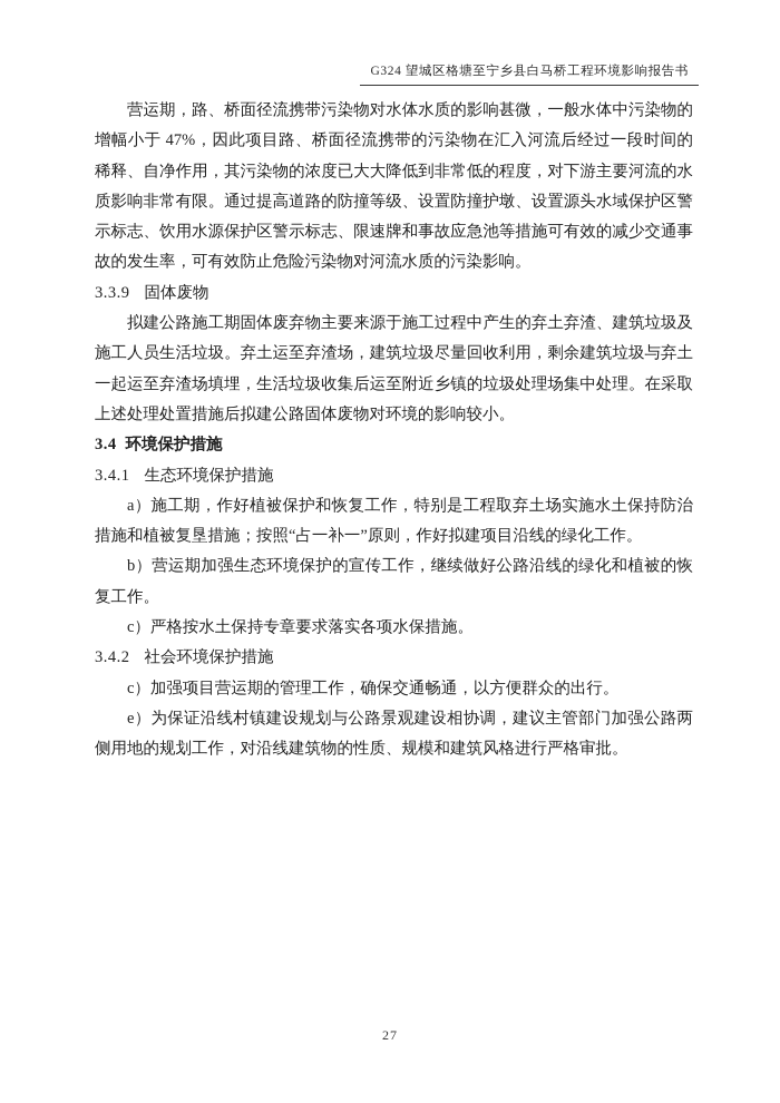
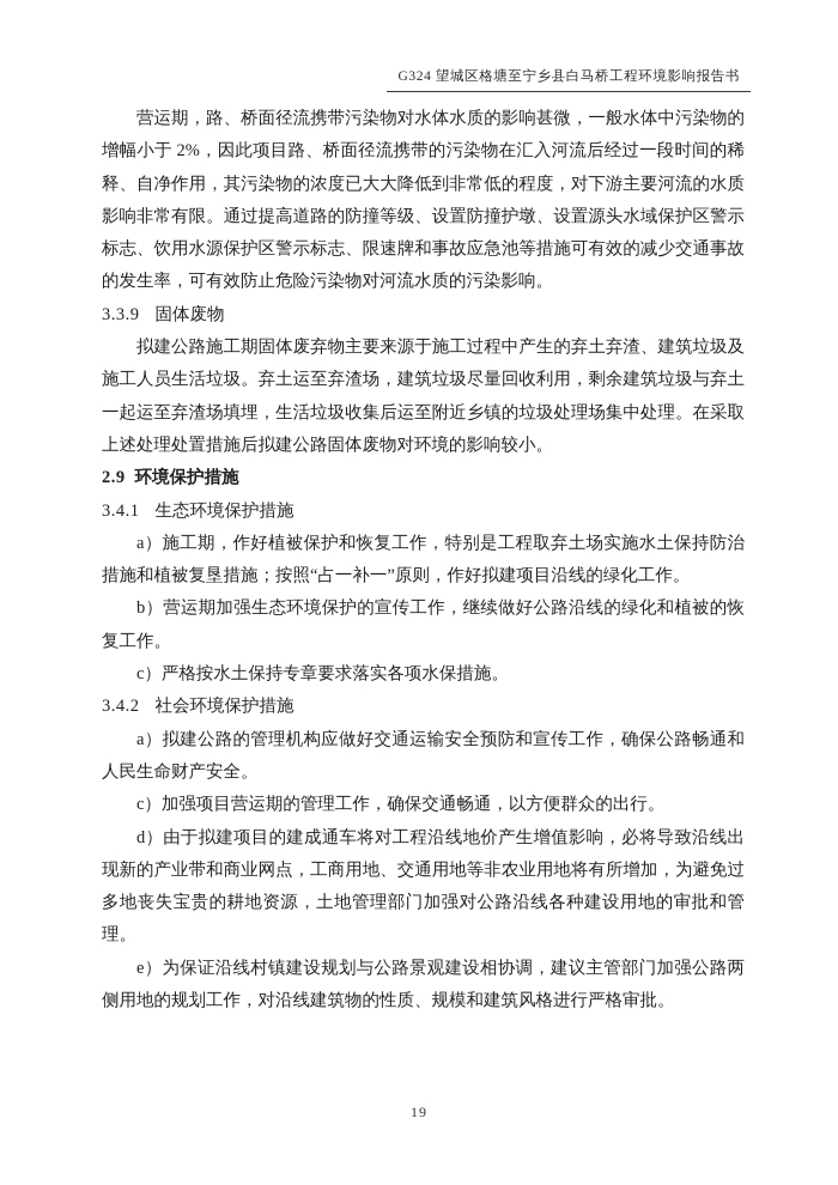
  G324 望城区格塘至宁乡县白马桥工程环境影响报告书
- 营运期，路、桥面径流携带污染物对水体水质的影响甚微，一般水体中污染物的增幅小于 47%，因此项目路、桥面径流携带的污染物在汇入河流后经过一段时间的稀释、自净作用，其污染物的浓度已大大降低到非常低的程度，对下游主要河流的水质影响非常有限。通过提高道路的防撞等级、设置防撞护墩、设置源头水域保护区警示标志、饮用水源保护区警示标志、限速牌和事故应急池等措施可有效的减少交通事故的发生率，可有效防止危险污染物对河流水质的污染影响。
+ 营运期，路、桥面径流携带污染物对水体水质的影响甚微，一般水体中污染物的增幅小于 2%，因此项目路、桥面径流携带的污染物在汇入河流后经过一段时间的稀释、自净作用，其污染物的浓度已大大降低到非常低的程度，对下游主要河流的水质影响非常有限。通过提高道路的防撞等级、设置防撞护墩、设置源头水域保护区警示标志、饮用水源保护区警示标志、限速牌和事故应急池等措施可有效的减少交通事故的发生率，可有效防止危险污染物对河流水质的污染影响。
  3.3.9 固体废物
  拟建公路施工期固体废弃物主要来源于施工过程中产生的弃土弃渣、建筑垃圾及施工人员生活垃圾。弃土运至弃渣场，建筑垃圾尽量回收利用，剩余建筑垃圾与弃土一起运至弃渣场填埋，生活垃圾收集后运至附近乡镇的垃圾处理场集中处理。在采取上述处理处置措施后拟建公路固体废物对环境的影响较小。
- 3.4 环境保护措施
+ 2.9 环境保护措施
  3.4.1 生态环境保护措施
  a）施工期，作好植被保护和恢复工作，特别是工程取弃土场实施水土保持防治措施和植被复垦措施；按照“占一补一”原则，作好拟建项目沿线的绿化工作。
  b）营运期加强生态环境保护的宣传工作，继续做好公路沿线的绿化和植被的恢复工作。
  c）严格按水土保持专章要求落实各项水保措施。
  3.4.2 社会环境保护措施
+ a）拟建公路的管理机构应做好交通运输安全预防和宣传工作，确保公路畅通和人民生命财产安全。
  c）加强项目营运期的管理工作，确保交通畅通，以方便群众的出行。
+ d）由于拟建项目的建成通车将对工程沿线地价产生增值影响，必将导致沿线出现新的产业带和商业网点，工商用地、交通用地等非农业用地将有所增加，为避免过多地丧失宝贵的耕地资源，土地管理部门加强对公路沿线各种建设用地的审批和管理。
  e）为保证沿线村镇建设规划与公路景观建设相协调，建议主管部门加强公路两侧用地的规划工作，对沿线建筑物的性质、规模和建筑风格进行严格审批。
- 27
+ 19
